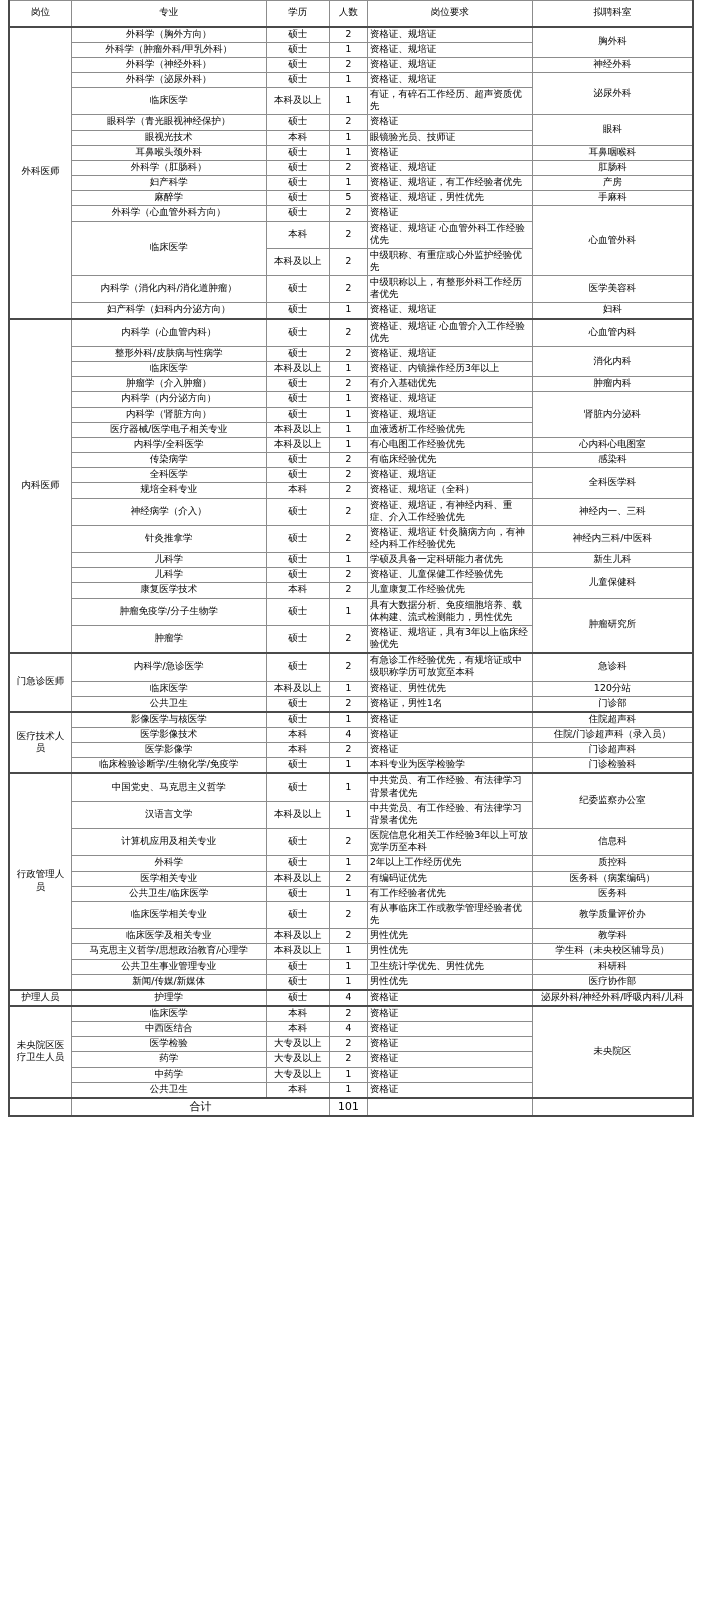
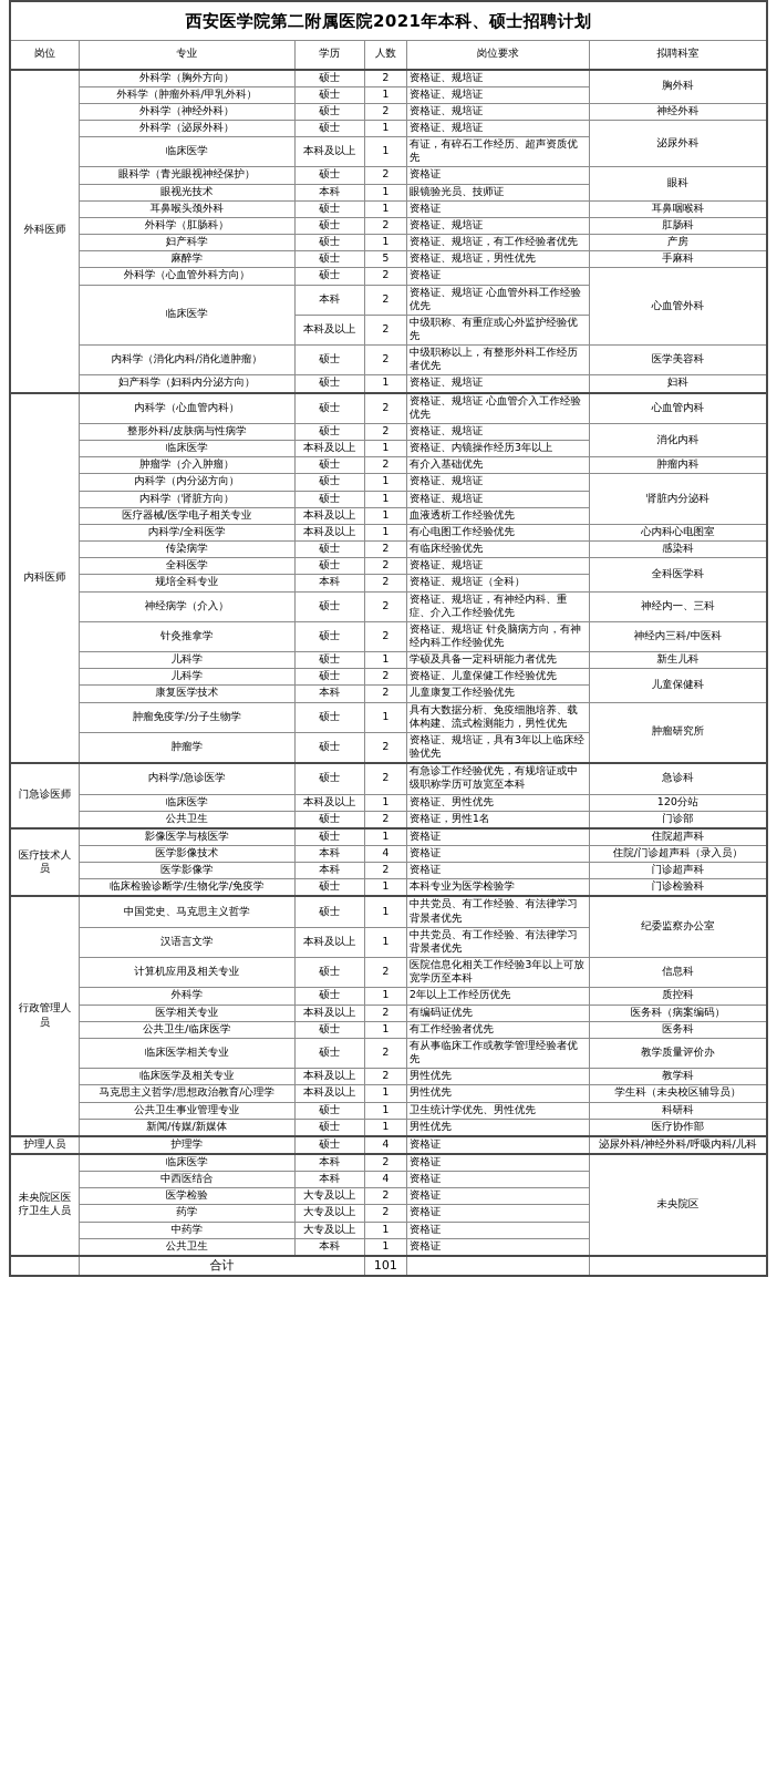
+ 西安医学院第二附属医院2021年本科、硕士招聘计划
  岗位	专业	学历	人数	岗位要求	拟聘科室
  外科医师	外科学（胸外方向）	硕士	2	资格证、规培证	胸外科
  外科学（肿瘤外科/甲乳外科）	硕士	1	资格证、规培证
  外科学（神经外科）	硕士	2	资格证、规培证	神经外科
  外科学（泌尿外科）	硕士	1	资格证、规培证	泌尿外科
  临床医学	本科及以上	1	有证，有碎石工作经历、超声资质优先
  眼科学（青光眼视神经保护）	硕士	2	资格证	眼科
  眼视光技术	本科	1	眼镜验光员、技师证
  耳鼻喉头颈外科	硕士	1	资格证	耳鼻咽喉科
  外科学（肛肠科）	硕士	2	资格证、规培证	肛肠科
  妇产科学	硕士	1	资格证、规培证，有工作经验者优先	产房
  麻醉学	硕士	5	资格证、规培证，男性优先	手麻科
  外科学（心血管外科方向）	硕士	2	资格证	心血管外科
  临床医学	本科	2	资格证、规培证 心血管外科工作经验优先
  本科及以上	2	中级职称、有重症或心外监护经验优先
  内科学（消化内科/消化道肿瘤）	硕士	2	中级职称以上，有整形外科工作经历者优先	医学美容科
  妇产科学（妇科内分泌方向）	硕士	1	资格证、规培证	妇科
  内科医师	内科学（心血管内科）	硕士	2	资格证、规培证 心血管介入工作经验优先	心血管内科
  整形外科/皮肤病与性病学	硕士	2	资格证、规培证	消化内科
  临床医学	本科及以上	1	资格证、内镜操作经历3年以上
  肿瘤学（介入肿瘤）	硕士	2	有介入基础优先	肿瘤内科
  内科学（内分泌方向）	硕士	1	资格证、规培证	肾脏内分泌科
  内科学（肾脏方向）	硕士	1	资格证、规培证
  医疗器械/医学电子相关专业	本科及以上	1	血液透析工作经验优先
  内科学/全科医学	本科及以上	1	有心电图工作经验优先	心内科心电图室
  传染病学	硕士	2	有临床经验优先	感染科
  全科医学	硕士	2	资格证、规培证	全科医学科
  规培全科专业	本科	2	资格证、规培证（全科）
  神经病学（介入）	硕士	2	资格证、规培证，有神经内科、重症、介入工作经验优先	神经内一、三科
  针灸推拿学	硕士	2	资格证、规培证 针灸脑病方向，有神经内科工作经验优先	神经内三科/中医科
  儿科学	硕士	1	学硕及具备一定科研能力者优先	新生儿科
  儿科学	硕士	2	资格证、儿童保健工作经验优先	儿童保健科
  康复医学技术	本科	2	儿童康复工作经验优先
  肿瘤免疫学/分子生物学	硕士	1	具有大数据分析、免疫细胞培养、载体构建、流式检测能力，男性优先	肿瘤研究所
  肿瘤学	硕士	2	资格证、规培证，具有3年以上临床经验优先
  门急诊医师	内科学/急诊医学	硕士	2	有急诊工作经验优先，有规培证或中级职称学历可放宽至本科	急诊科
  临床医学	本科及以上	1	资格证、男性优先	120分站
  公共卫生	硕士	2	资格证，男性1名	门诊部
  医疗技术人员	影像医学与核医学	硕士	1	资格证	住院超声科
  医学影像技术	本科	4	资格证	住院/门诊超声科（录入员）
  医学影像学	本科	2	资格证	门诊超声科
  临床检验诊断学/生物化学/免疫学	硕士	1	本科专业为医学检验学	门诊检验科
  行政管理人员	中国党史、马克思主义哲学	硕士	1	中共党员、有工作经验、有法律学习背景者优先	纪委监察办公室
  汉语言文学	本科及以上	1	中共党员、有工作经验、有法律学习背景者优先
  计算机应用及相关专业	硕士	2	医院信息化相关工作经验3年以上可放宽学历至本科	信息科
  外科学	硕士	1	2年以上工作经历优先	质控科
  医学相关专业	本科及以上	2	有编码证优先	医务科（病案编码）
  公共卫生/临床医学	硕士	1	有工作经验者优先	医务科
  临床医学相关专业	硕士	2	有从事临床工作或教学管理经验者优先	教学质量评价办
  临床医学及相关专业	本科及以上	2	男性优先	教学科
  马克思主义哲学/思想政治教育/心理学	本科及以上	1	男性优先	学生科（未央校区辅导员）
  公共卫生事业管理专业	硕士	1	卫生统计学优先、男性优先	科研科
  新闻/传媒/新媒体	硕士	1	男性优先	医疗协作部
  护理人员	护理学	硕士	4	资格证	泌尿外科/神经外科/呼吸内科/儿科
  未央院区医疗卫生人员	临床医学	本科	2	资格证	未央院区
  中西医结合	本科	4	资格证
  医学检验	大专及以上	2	资格证
  药学	大专及以上	2	资格证
  中药学	大专及以上	1	资格证
  公共卫生	本科	1	资格证
  	合计	101
